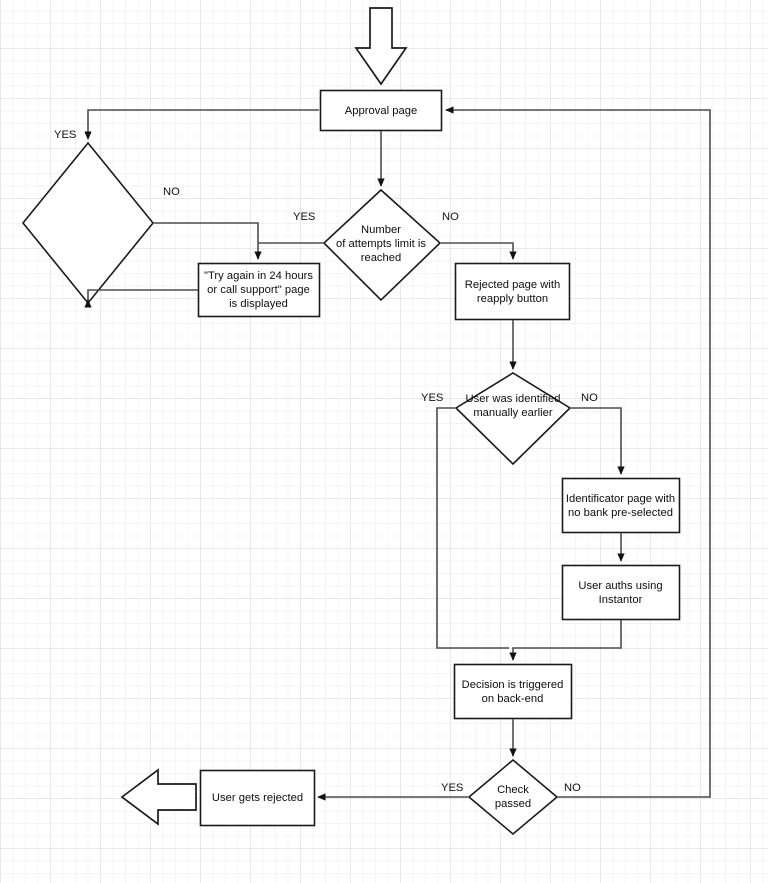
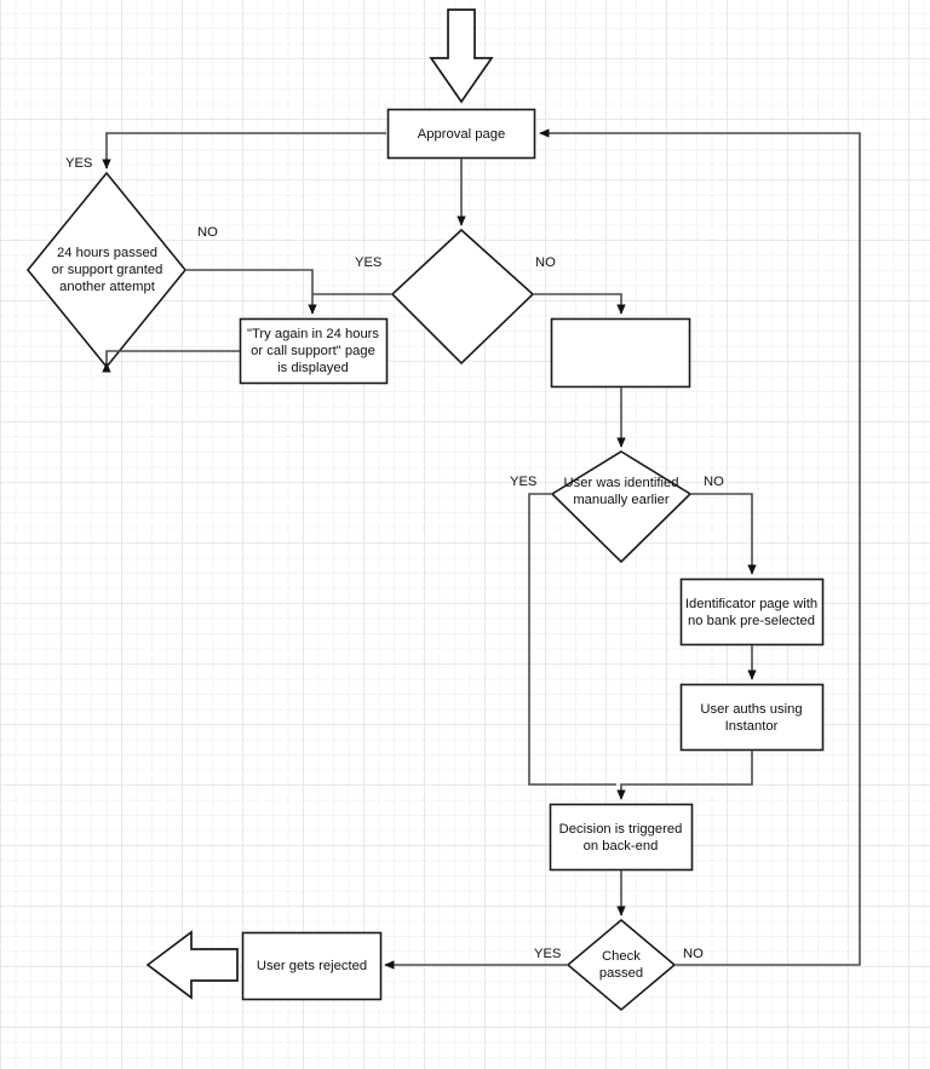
  Approval page
+ 24 hours passed
+ or support granted
+ another attempt
  "Try again in 24 hours
  or call support" page
  is displayed
- Number
- of attempts limit is
- reached
- Rejected page with
- reapply button
  User was identified
  manually earlier
  Identificator page with
  no bank pre-selected
  User auths using
  Instantor
  Decision is triggered
  on back-end
  Check
  passed
  User gets rejected
  YES
  NO
  YES
  NO
  YES
  NO
  YES
  NO
